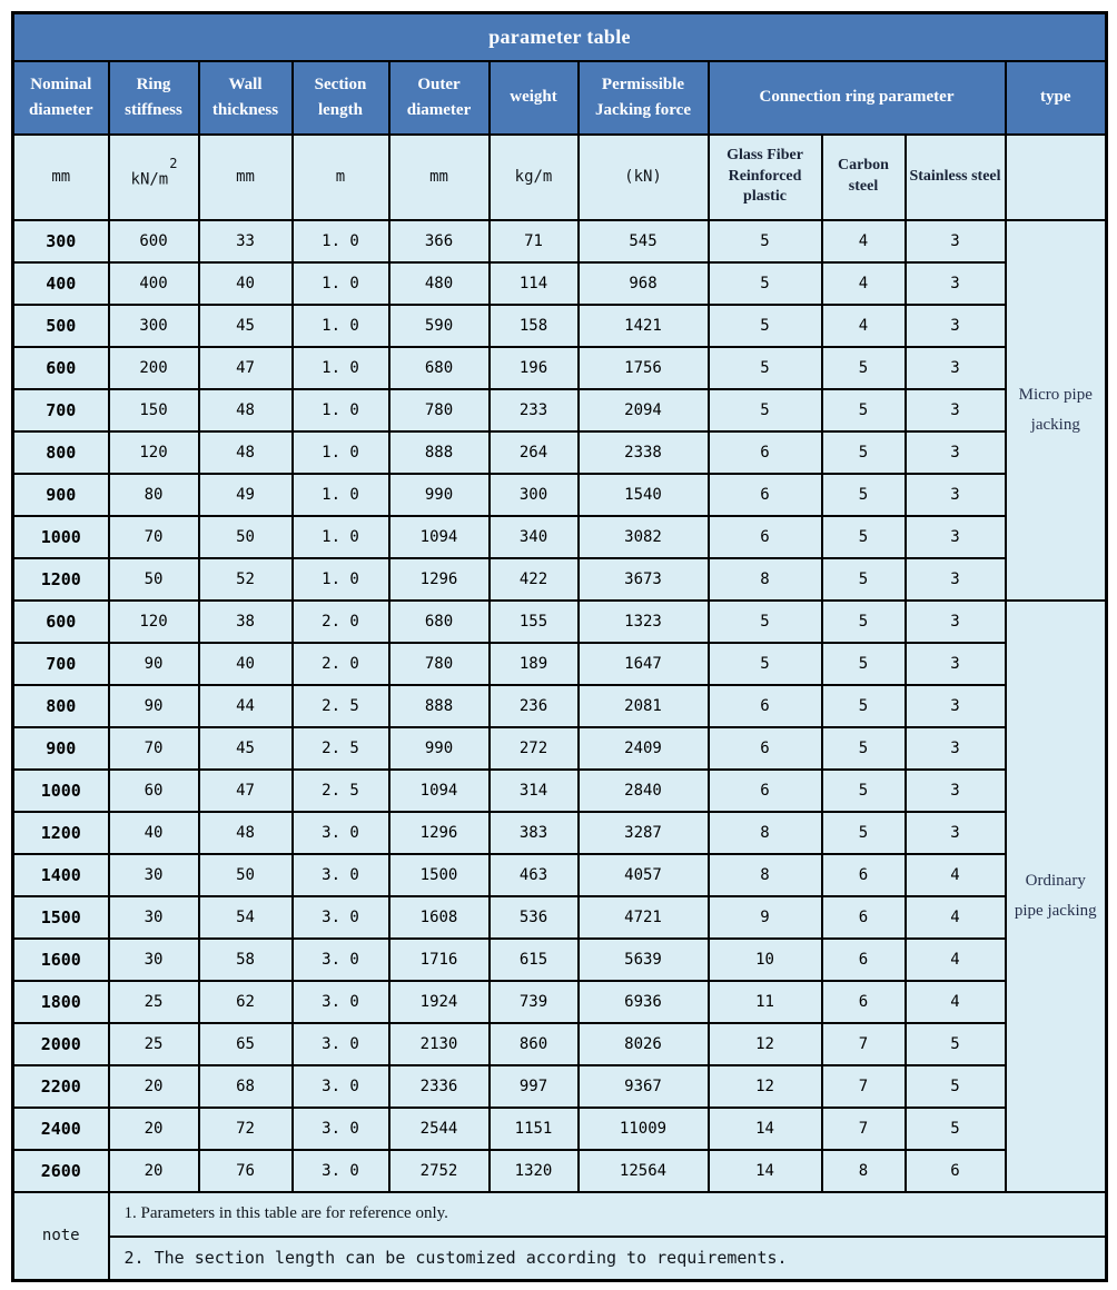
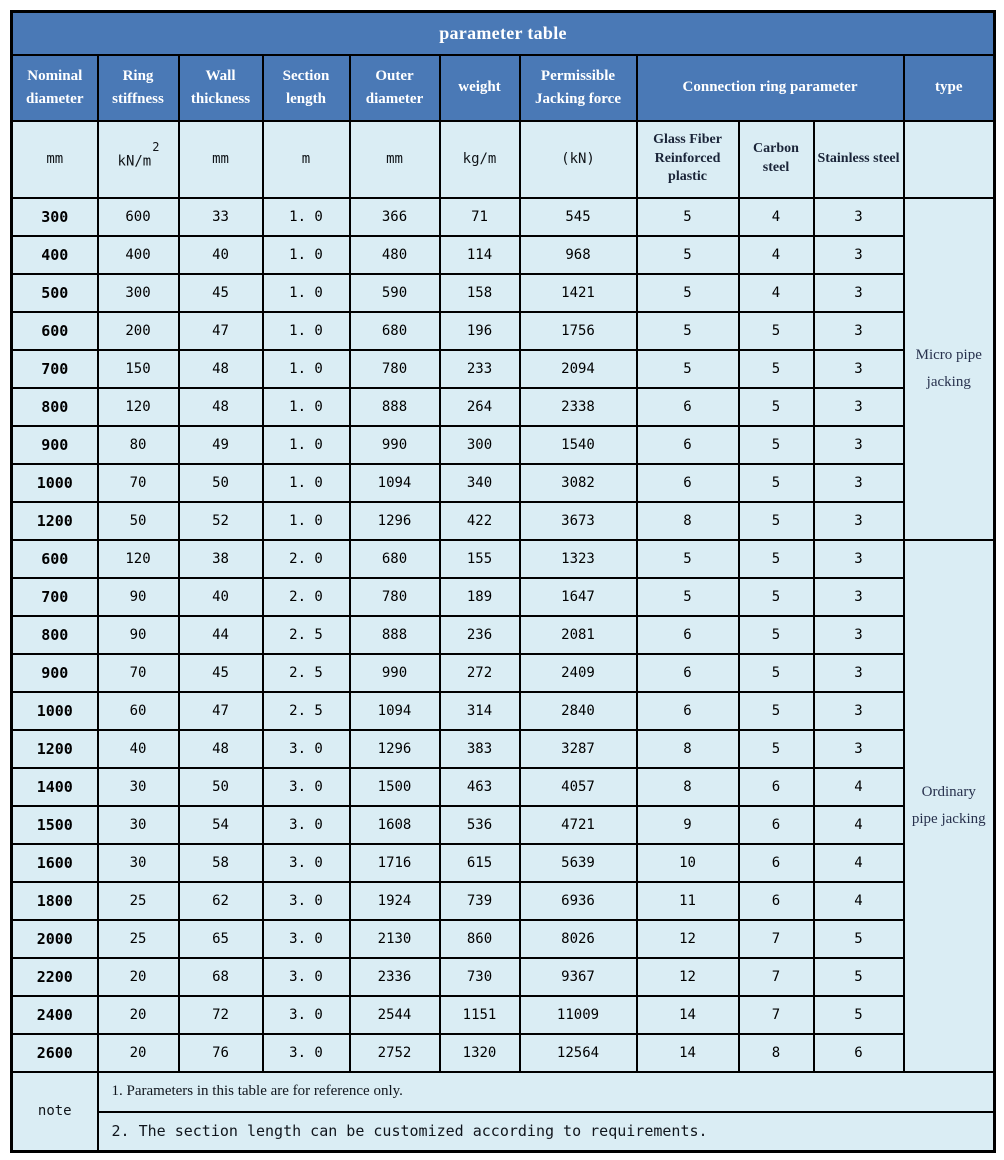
  parameter table
  Nominal diameter	Ring stiffness	Wall thickness	Section length	Outer diameter	weight	Permissible Jacking force	Connection ring parameter	type
  mm	kN/m2	mm	m	mm	kg/m	(kN)	Glass Fiber Reinforced plastic	Carbon steel	Stainless steel
  300	600	33	1. 0	366	71	545	5	4	3	Micro pipe jacking
  400	400	40	1. 0	480	114	968	5	4	3
  500	300	45	1. 0	590	158	1421	5	4	3
  600	200	47	1. 0	680	196	1756	5	5	3
  700	150	48	1. 0	780	233	2094	5	5	3
  800	120	48	1. 0	888	264	2338	6	5	3
  900	80	49	1. 0	990	300	1540	6	5	3
  1000	70	50	1. 0	1094	340	3082	6	5	3
  1200	50	52	1. 0	1296	422	3673	8	5	3
  600	120	38	2. 0	680	155	1323	5	5	3	Ordinary pipe jacking
  700	90	40	2. 0	780	189	1647	5	5	3
  800	90	44	2. 5	888	236	2081	6	5	3
  900	70	45	2. 5	990	272	2409	6	5	3
  1000	60	47	2. 5	1094	314	2840	6	5	3
  1200	40	48	3. 0	1296	383	3287	8	5	3
  1400	30	50	3. 0	1500	463	4057	8	6	4
  1500	30	54	3. 0	1608	536	4721	9	6	4
  1600	30	58	3. 0	1716	615	5639	10	6	4
  1800	25	62	3. 0	1924	739	6936	11	6	4
  2000	25	65	3. 0	2130	860	8026	12	7	5
- 2200	20	68	3. 0	2336	997	9367	12	7	5
+ 2200	20	68	3. 0	2336	730	9367	12	7	5
  2400	20	72	3. 0	2544	1151	11009	14	7	5
  2600	20	76	3. 0	2752	1320	12564	14	8	6
  note	1. Parameters in this table are for reference only.
  2. The section length can be customized according to requirements.
